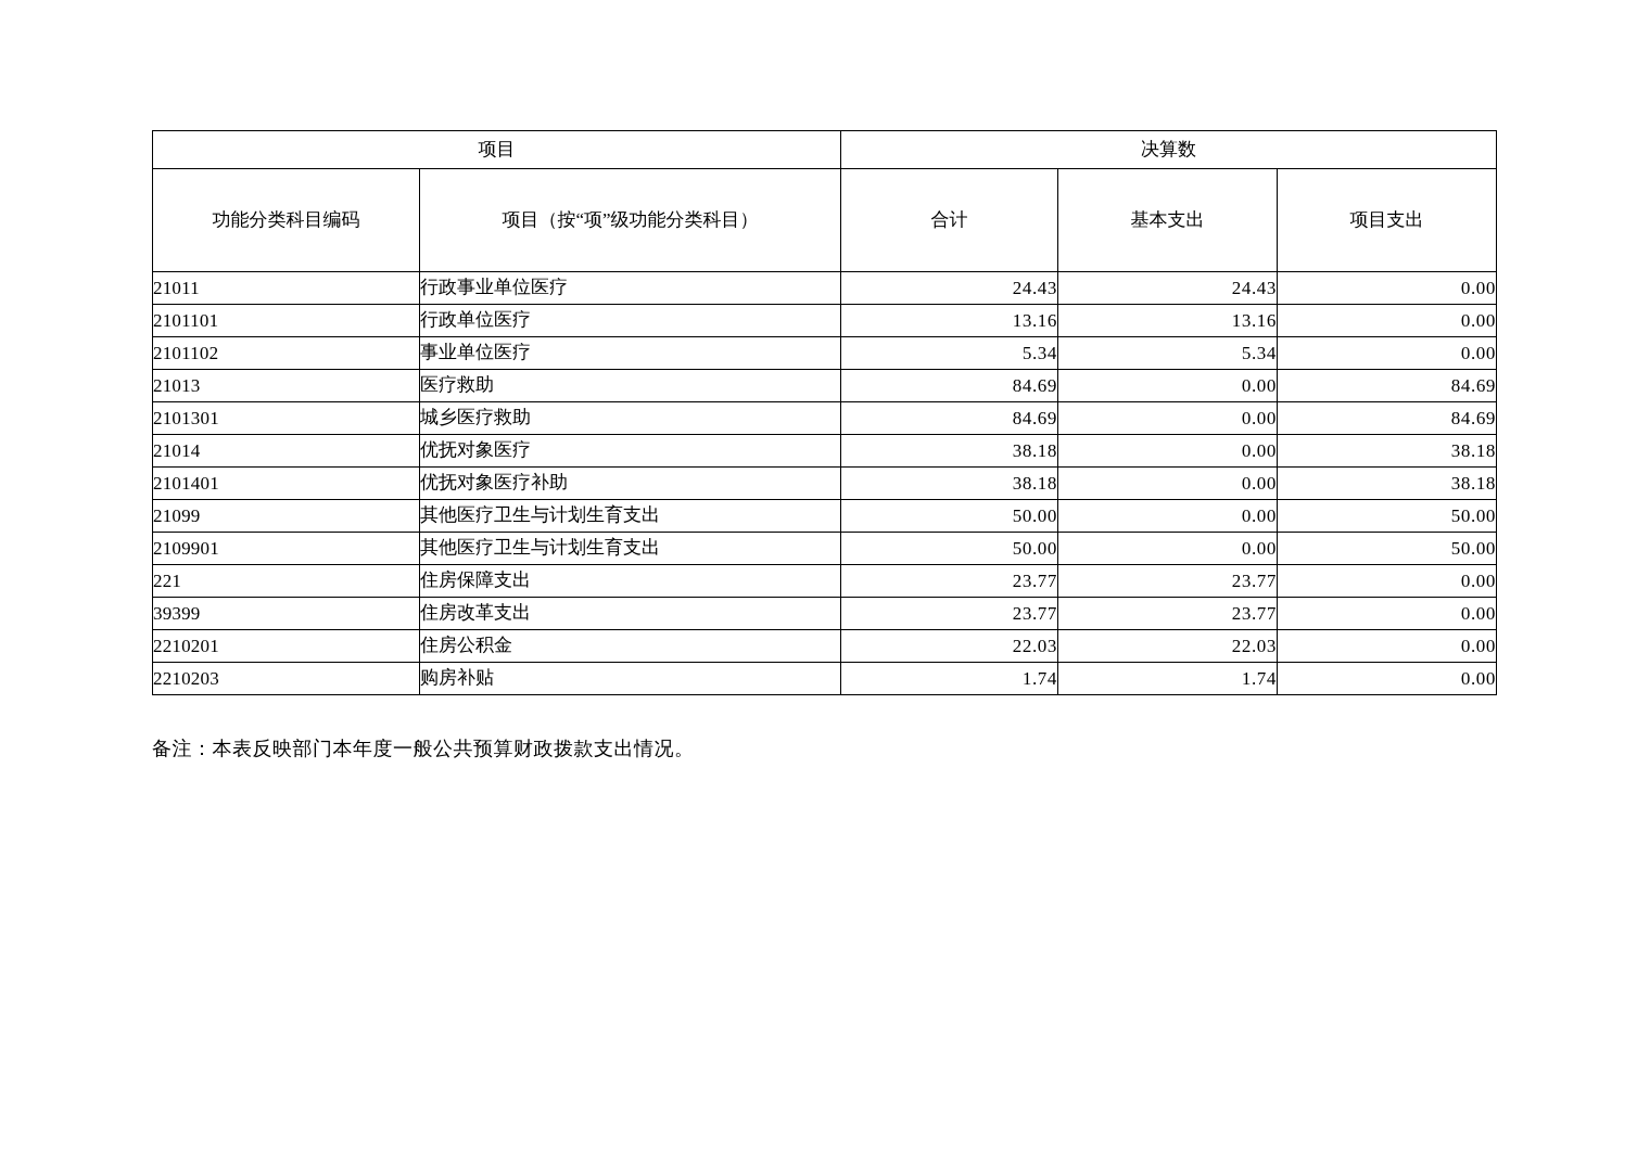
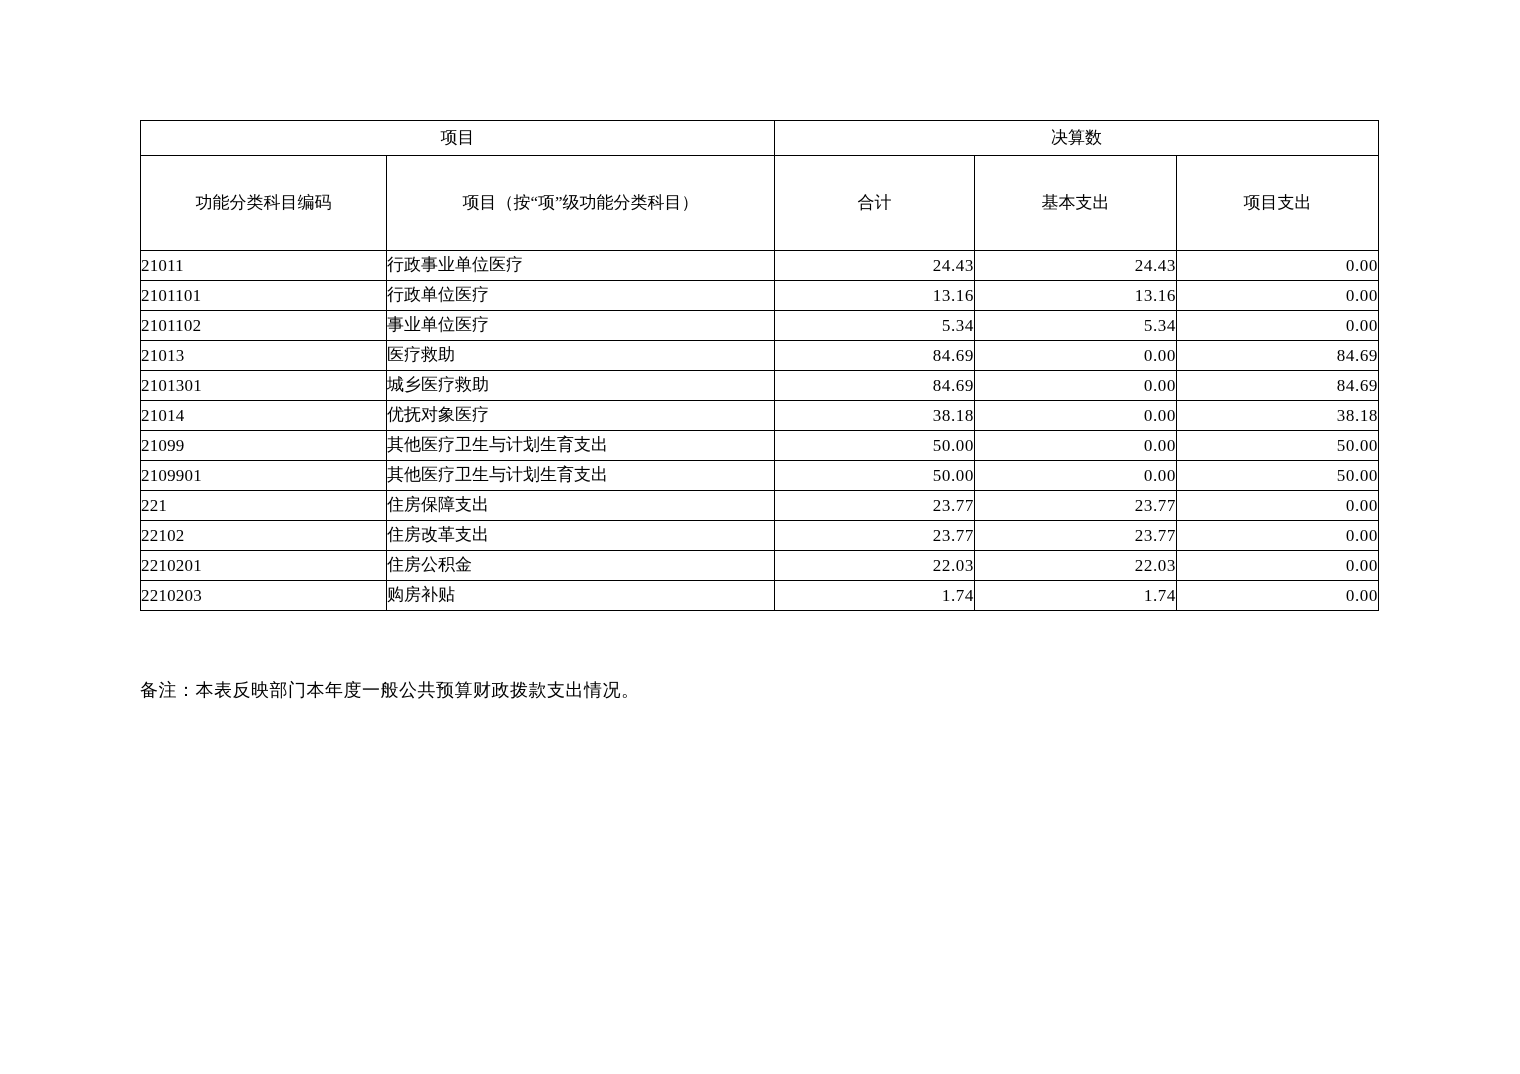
  项目	决算数
  功能分类科目编码	项目（按“项”级功能分类科目）	合计	基本支出	项目支出
  21011	行政事业单位医疗	24.43	24.43	0.00
  2101101	行政单位医疗	13.16	13.16	0.00
  2101102	事业单位医疗	5.34	5.34	0.00
  21013	医疗救助	84.69	0.00	84.69
  2101301	城乡医疗救助	84.69	0.00	84.69
  21014	优抚对象医疗	38.18	0.00	38.18
- 2101401	优抚对象医疗补助	38.18	0.00	38.18
  21099	其他医疗卫生与计划生育支出	50.00	0.00	50.00
  2109901	其他医疗卫生与计划生育支出	50.00	0.00	50.00
  221	住房保障支出	23.77	23.77	0.00
- 39399	住房改革支出	23.77	23.77	0.00
+ 22102	住房改革支出	23.77	23.77	0.00
  2210201	住房公积金	22.03	22.03	0.00
  2210203	购房补贴	1.74	1.74	0.00
  备注：本表反映部门本年度一般公共预算财政拨款支出情况。
